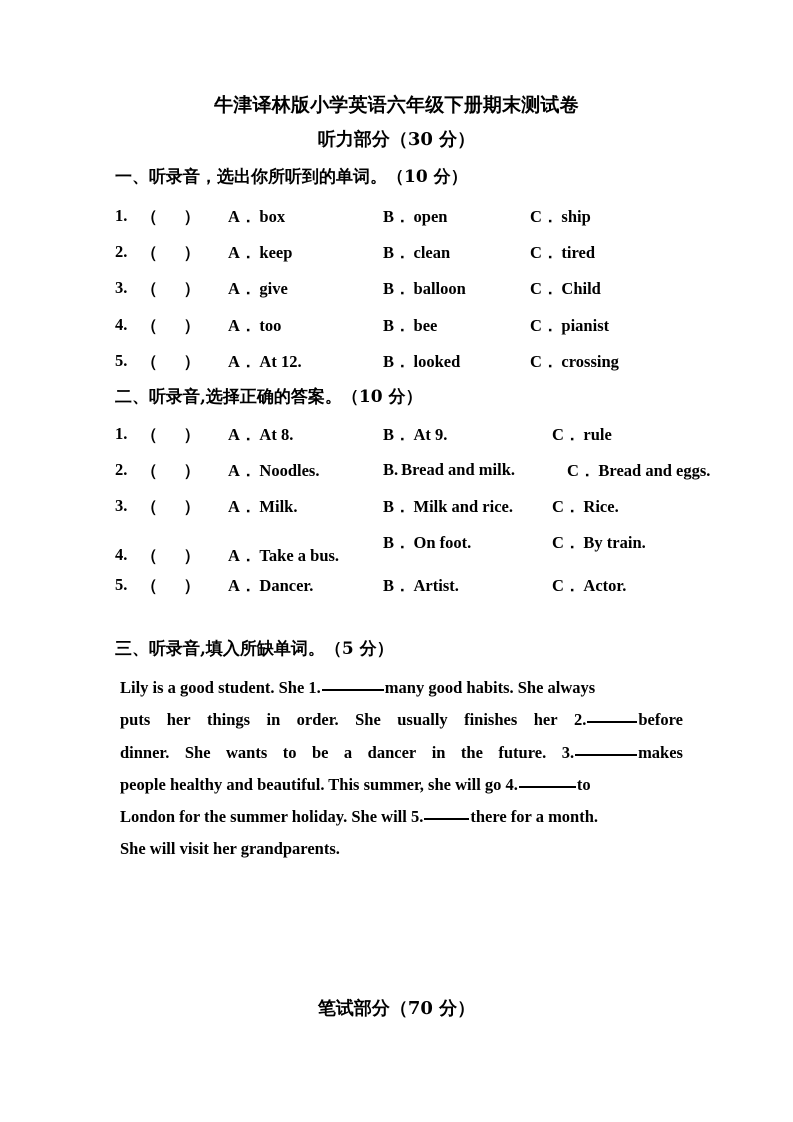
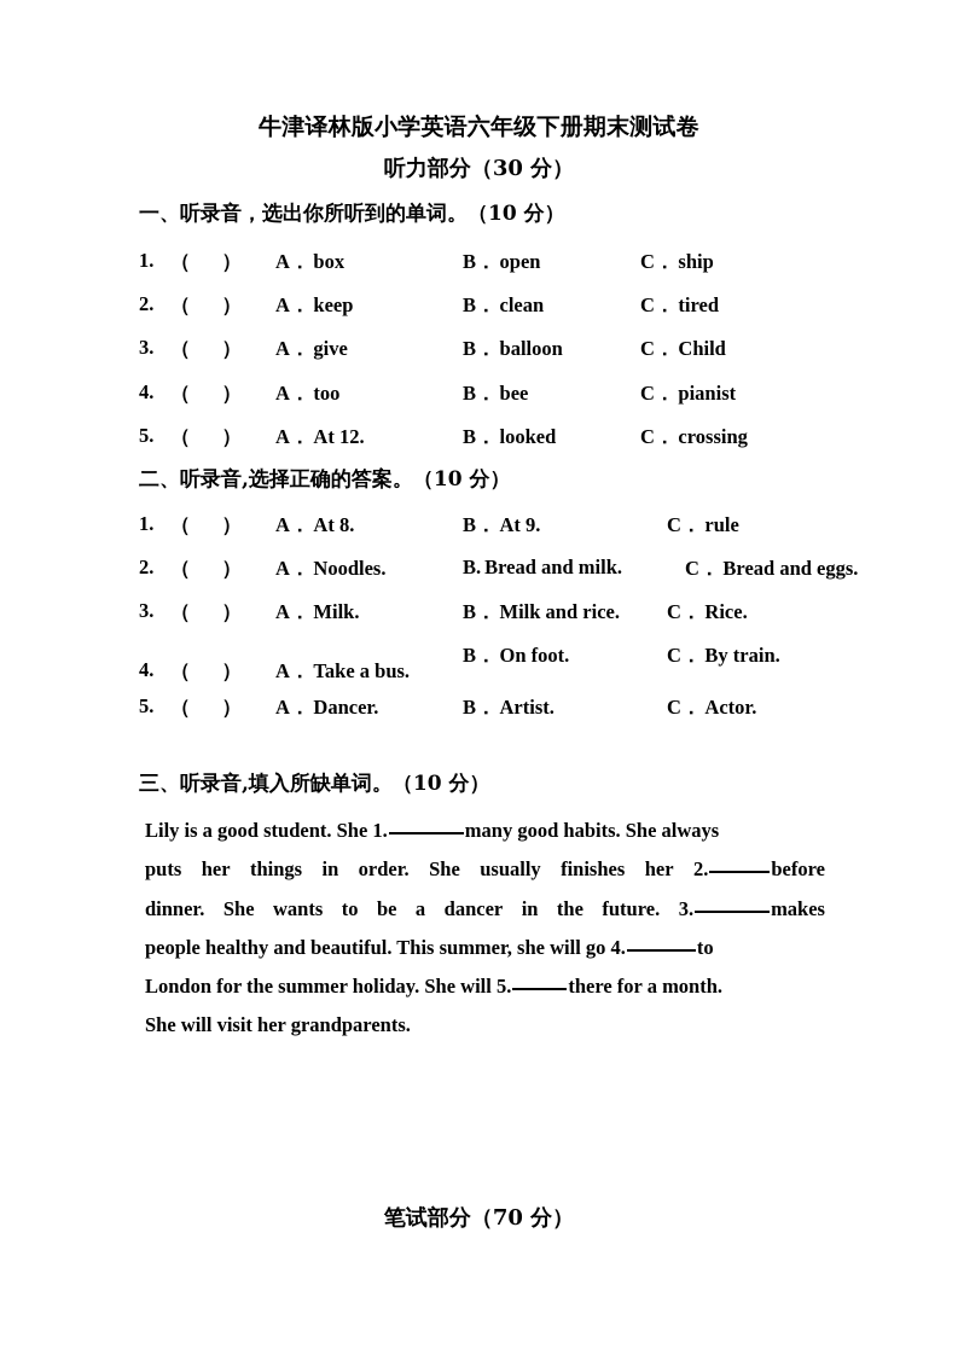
  牛津译林版小学英语六年级下册期末测试卷
  听力部分（30 分）
  一、听录音，选出你所听到的单词。（10 分）
  1.
  （ ）
  A． box
  B． open
  C． ship
  2.
  （ ）
  A． keep
  B． clean
  C． tired
  3.
  （ ）
  A． give
  B． balloon
  C． Child
  4.
  （ ）
  A． too
  B． bee
  C． pianist
  5.
  （ ）
  A． At 12.
  B． looked
  C． crossing
  二、听录音,选择正确的答案。（10 分）
  1.
  （ ）
  A． At 8.
  B． At 9.
  C． rule
  2.
  （ ）
  A． Noodles.
  B. Bread and milk.
  C． Bread and eggs.
  3.
  （ ）
  A． Milk.
  B． Milk and rice.
  C． Rice.
  4.
  （ ）
  A． Take a bus.
  B． On foot.
  C． By train.
  5.
  （ ）
  A． Dancer.
  B． Artist.
  C． Actor.
- 三、听录音,填入所缺单词。（5 分）
+ 三、听录音,填入所缺单词。（10 分）
  Lily is a good student. She 1. many good habits. She always
  puts
  her
  things
  in
  order.
  She
  usually
  finishes
  her
  2. before
  dinner.
  She
  wants
  to
  be
  a
  dancer
  in
  the
  future.
  3. makes
  people healthy and beautiful. This summer, she will go 4. to
  London for the summer holiday. She will 5. there for a month.
  She will visit her grandparents.
  笔试部分（70 分）
